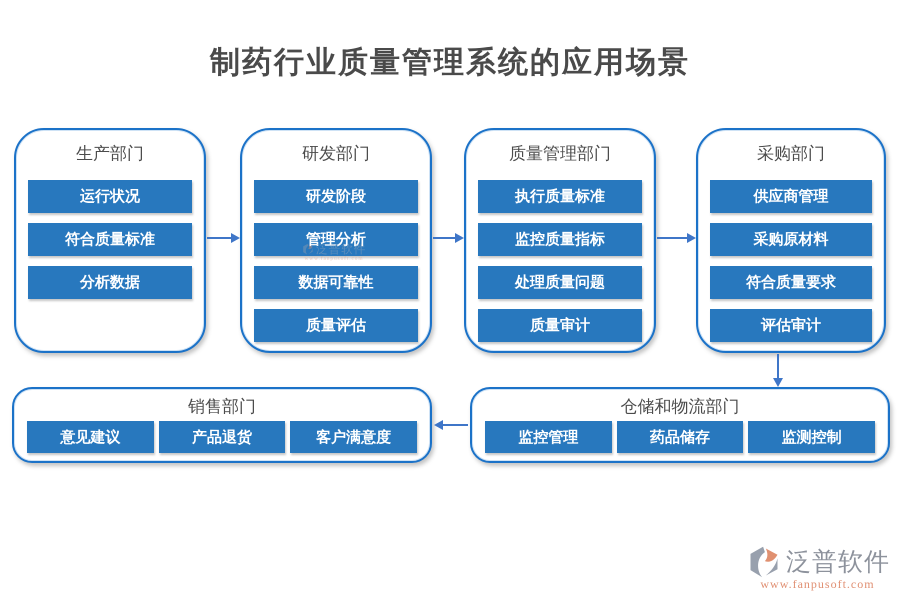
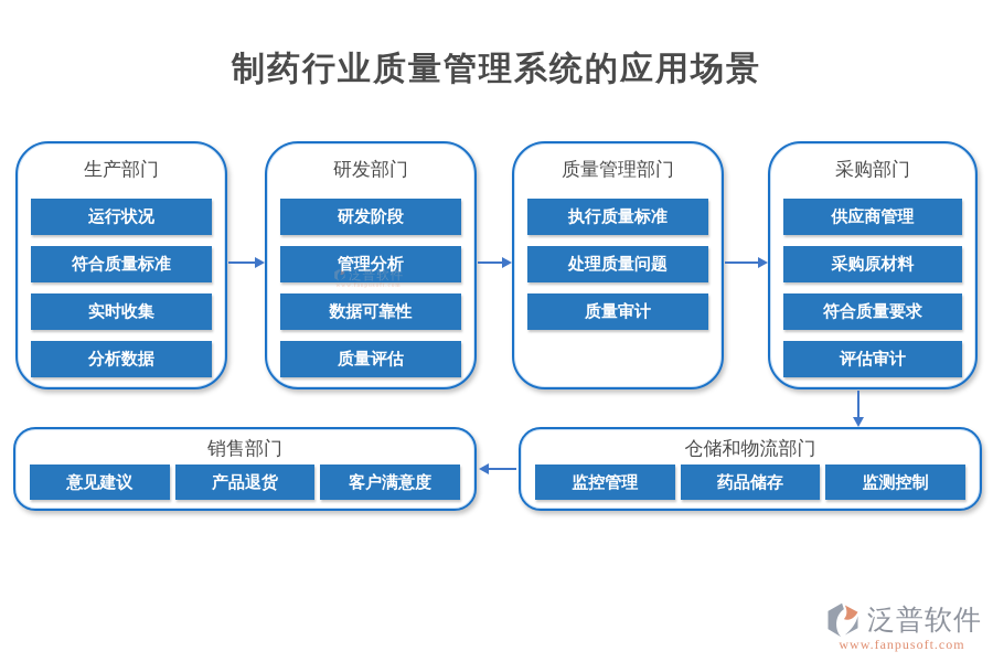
  制药行业质量管理系统的应用场景
  生产部门
  运行状况
  符合质量标准
+ 实时收集
  分析数据
  研发部门
  研发阶段
  管理分析
  数据可靠性
  质量评估
  质量管理部门
  执行质量标准
- 监控质量指标
  处理质量问题
  质量审计
  采购部门
  供应商管理
  采购原材料
  符合质量要求
  评估审计
  销售部门
  意见建议
  产品退货
  客户满意度
  仓储和物流部门
  监控管理
  药品储存
  监测控制
  泛普软件
  泛普软件
  www.fanpusoft.com
